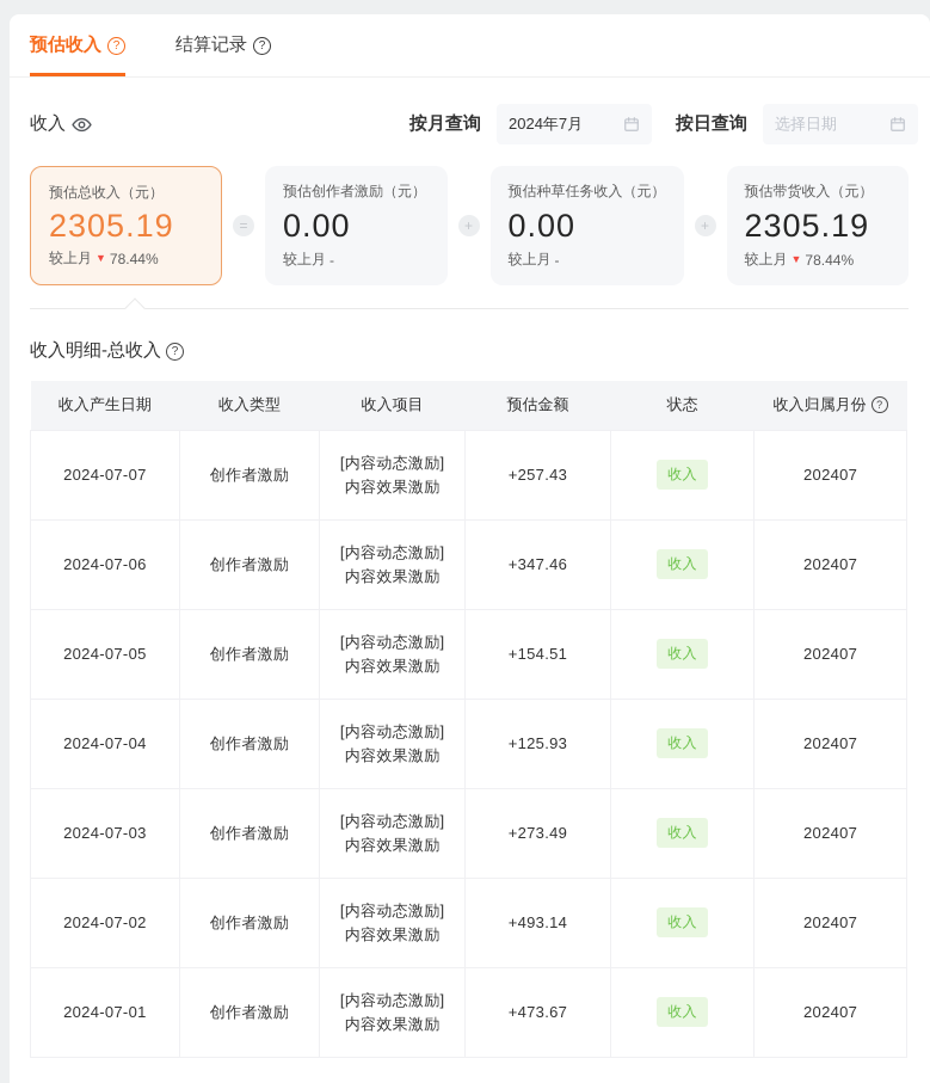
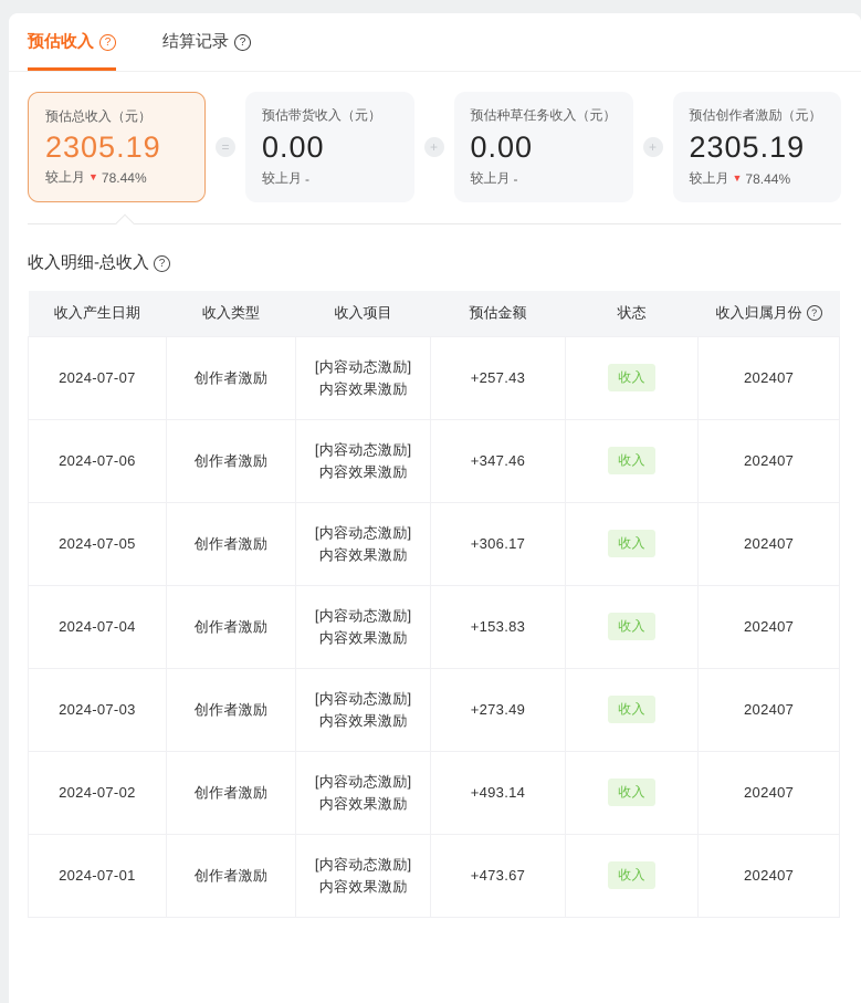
  预估收入
  ?
  结算记录
  ?
- 收入
- 按月查询
- 2024年7月
- 按日查询
- 选择日期
  预估总收入（元）
  2305.19
  较上月
  ▼
  78.44%
  =
- 预估创作者激励（元）
+ 预估带货收入（元）
  0.00
  较上月
  -
  +
  预估种草任务收入（元）
  0.00
  较上月
  -
  +
- 预估带货收入（元）
+ 预估创作者激励（元）
  2305.19
  较上月
  ▼
  78.44%
  收入明细-总收入
  ?
  收入产生日期	收入类型	收入项目	预估金额	状态	收入归属月份 ?
  2024-07-07	创作者激励	[内容动态激励] 内容效果激励	+257.43	收入	202407
  2024-07-06	创作者激励	[内容动态激励] 内容效果激励	+347.46	收入	202407
- 2024-07-05	创作者激励	[内容动态激励] 内容效果激励	+154.51	收入	202407
+ 2024-07-05	创作者激励	[内容动态激励] 内容效果激励	+306.17	收入	202407
- 2024-07-04	创作者激励	[内容动态激励] 内容效果激励	+125.93	收入	202407
+ 2024-07-04	创作者激励	[内容动态激励] 内容效果激励	+153.83	收入	202407
  2024-07-03	创作者激励	[内容动态激励] 内容效果激励	+273.49	收入	202407
  2024-07-02	创作者激励	[内容动态激励] 内容效果激励	+493.14	收入	202407
  2024-07-01	创作者激励	[内容动态激励] 内容效果激励	+473.67	收入	202407
